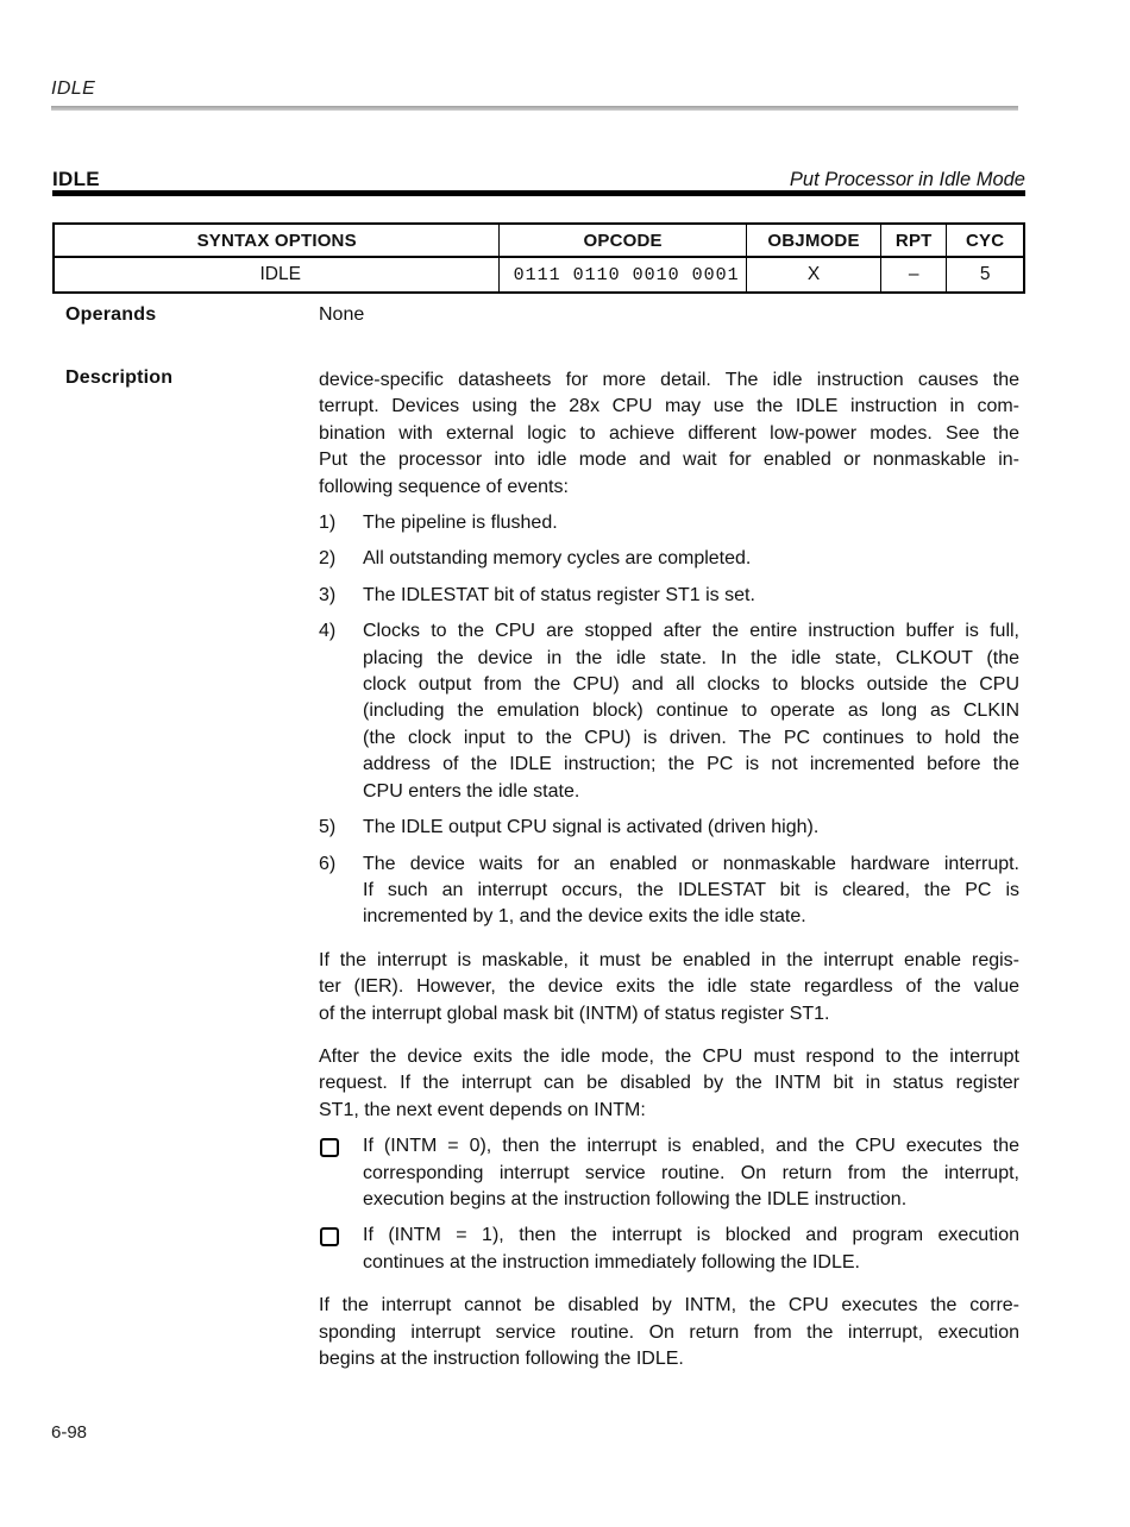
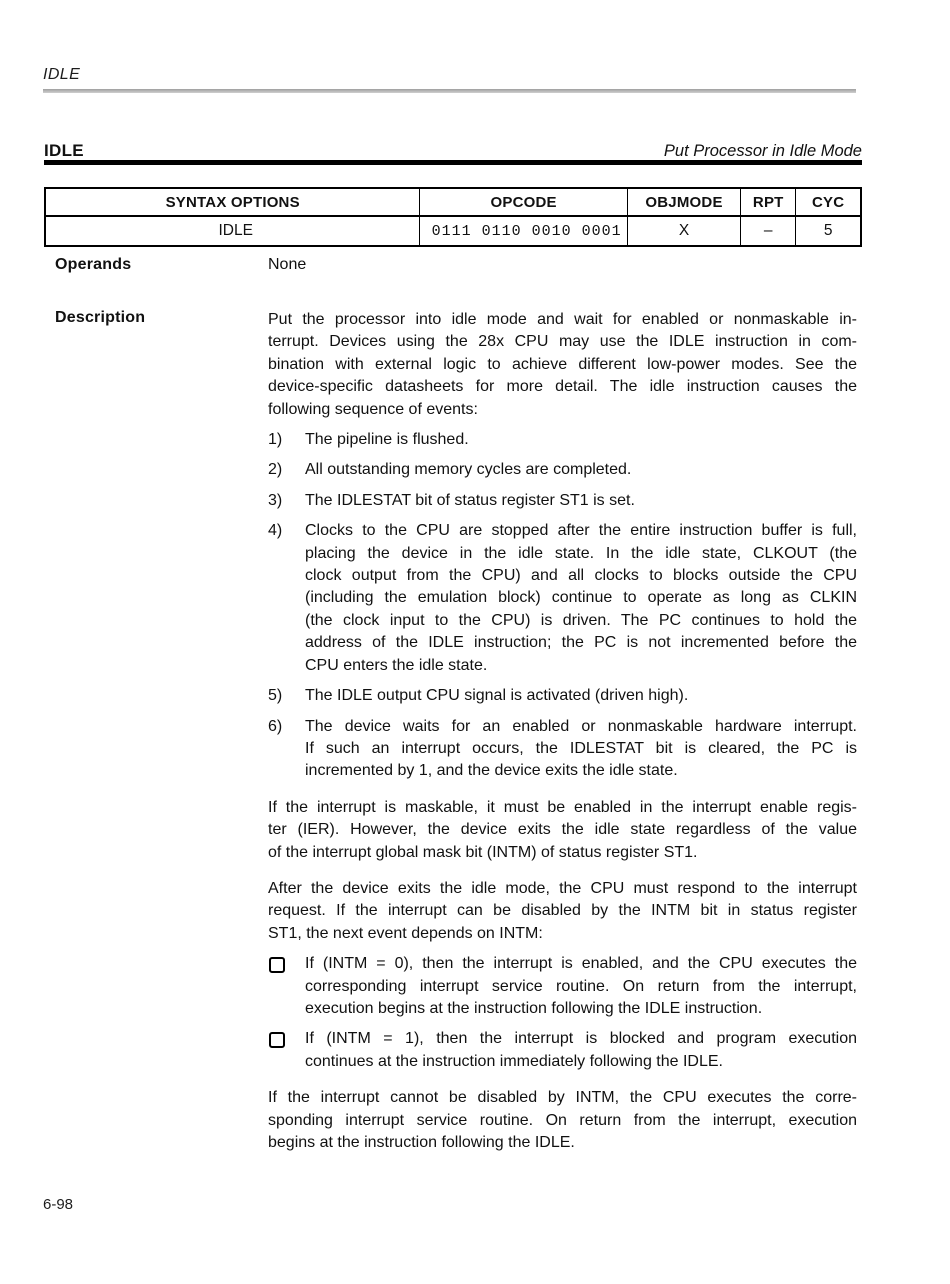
  IDLE
  IDLE
  Put Processor in Idle Mode
  SYNTAX OPTIONS	OPCODE	OBJMODE	RPT	CYC
  IDLE	0111 0110 0010 0001	X	–	5
  Operands
  None
  Description
- device-specific datasheets for more detail. The idle instruction causes the
+ Put the processor into idle mode and wait for enabled or nonmaskable in-
  terrupt. Devices using the 28x CPU may use the IDLE instruction in com-
  bination with external logic to achieve different low-power modes. See the
- Put the processor into idle mode and wait for enabled or nonmaskable in-
+ device-specific datasheets for more detail. The idle instruction causes the
  following sequence of events:
  1)
  The pipeline is flushed.
  2)
  All outstanding memory cycles are completed.
  3)
  The IDLESTAT bit of status register ST1 is set.
  4)
  Clocks to the CPU are stopped after the entire instruction buffer is full,
  placing the device in the idle state. In the idle state, CLKOUT (the
  clock output from the CPU) and all clocks to blocks outside the CPU
  (including the emulation block) continue to operate as long as CLKIN
  (the clock input to the CPU) is driven. The PC continues to hold the
  address of the IDLE instruction; the PC is not incremented before the
  CPU enters the idle state.
  5)
  The IDLE output CPU signal is activated (driven high).
  6)
  The device waits for an enabled or nonmaskable hardware interrupt.
  If such an interrupt occurs, the IDLESTAT bit is cleared, the PC is
  incremented by 1, and the device exits the idle state.
  If the interrupt is maskable, it must be enabled in the interrupt enable regis-
  ter (IER). However, the device exits the idle state regardless of the value
  of the interrupt global mask bit (INTM) of status register ST1.
  After the device exits the idle mode, the CPU must respond to the interrupt
  request. If the interrupt can be disabled by the INTM bit in status register
  ST1, the next event depends on INTM:
  If (INTM = 0), then the interrupt is enabled, and the CPU executes the
  corresponding interrupt service routine. On return from the interrupt,
  execution begins at the instruction following the IDLE instruction.
  If (INTM = 1), then the interrupt is blocked and program execution
  continues at the instruction immediately following the IDLE.
  If the interrupt cannot be disabled by INTM, the CPU executes the corre-
  sponding interrupt service routine. On return from the interrupt, execution
  begins at the instruction following the IDLE.
  6-98
